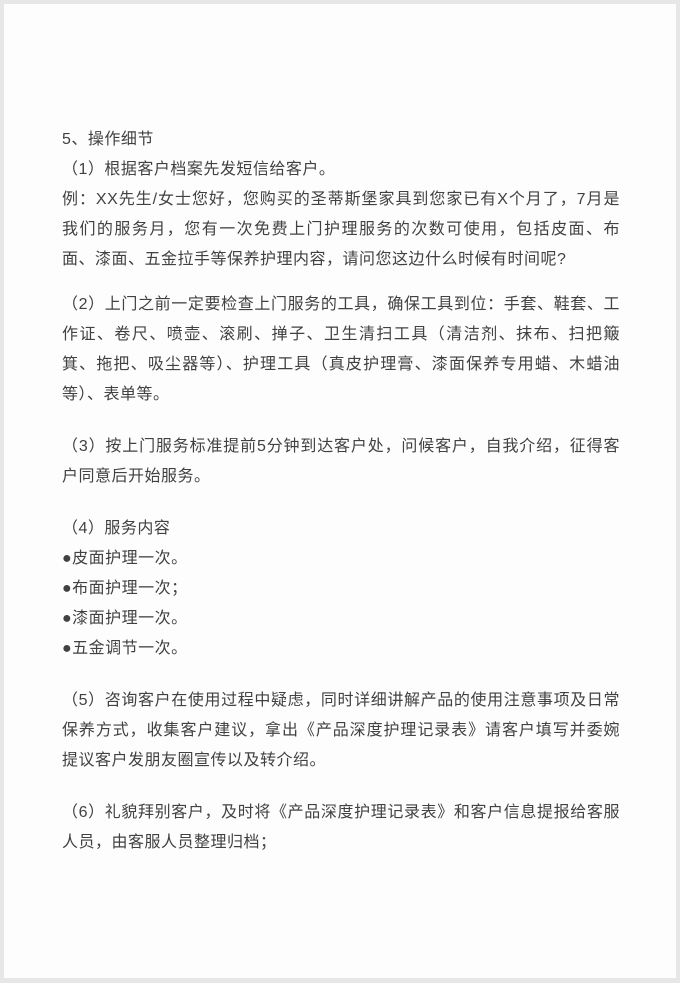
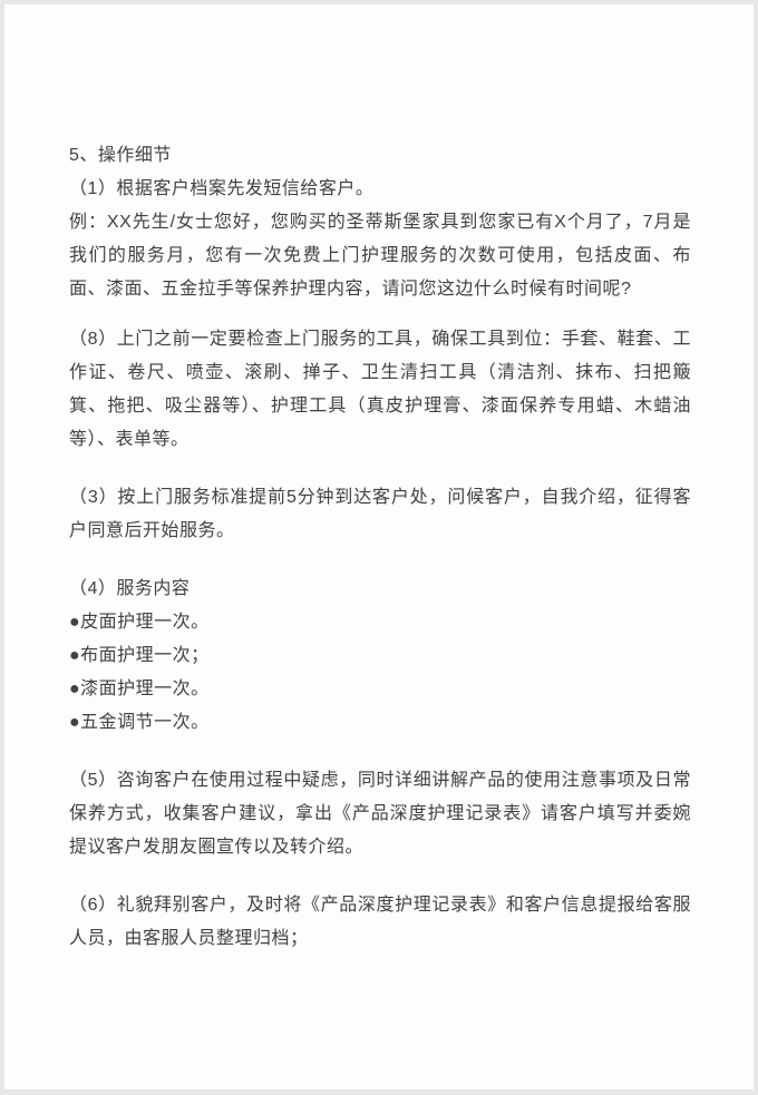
  5、操作细节
  （1）根据客户档案先发短信给客户。
  例：XX先生/女士您好，您购买的圣蒂斯堡家具到您家已有X个月了，7月是我们的服务月，您有一次免费上门护理服务的次数可使用，包括皮面、布面、漆面、五金拉手等保养护理内容，请问您这边什么时候有时间呢?
- （2）上门之前一定要检查上门服务的工具，确保工具到位：手套、鞋套、工作证、卷尺、喷壶、滚刷、掸子、卫生清扫工具（清洁剂、抹布、扫把簸箕、拖把、吸尘器等）、护理工具（真皮护理膏、漆面保养专用蜡、木蜡油等）、表单等。
+ （8）上门之前一定要检查上门服务的工具，确保工具到位：手套、鞋套、工作证、卷尺、喷壶、滚刷、掸子、卫生清扫工具（清洁剂、抹布、扫把簸箕、拖把、吸尘器等）、护理工具（真皮护理膏、漆面保养专用蜡、木蜡油等）、表单等。
  （3）按上门服务标准提前5分钟到达客户处，问候客户，自我介绍，征得客户同意后开始服务。
  （4）服务内容
  ●皮面护理一次。
  ●布面护理一次；
  ●漆面护理一次。
  ●五金调节一次。
  （5）咨询客户在使用过程中疑虑，同时详细讲解产品的使用注意事项及日常保养方式，收集客户建议，拿出《产品深度护理记录表》请客户填写并委婉提议客户发朋友圈宣传以及转介绍。
  （6）礼貌拜别客户，及时将《产品深度护理记录表》和客户信息提报给客服人员，由客服人员整理归档；
